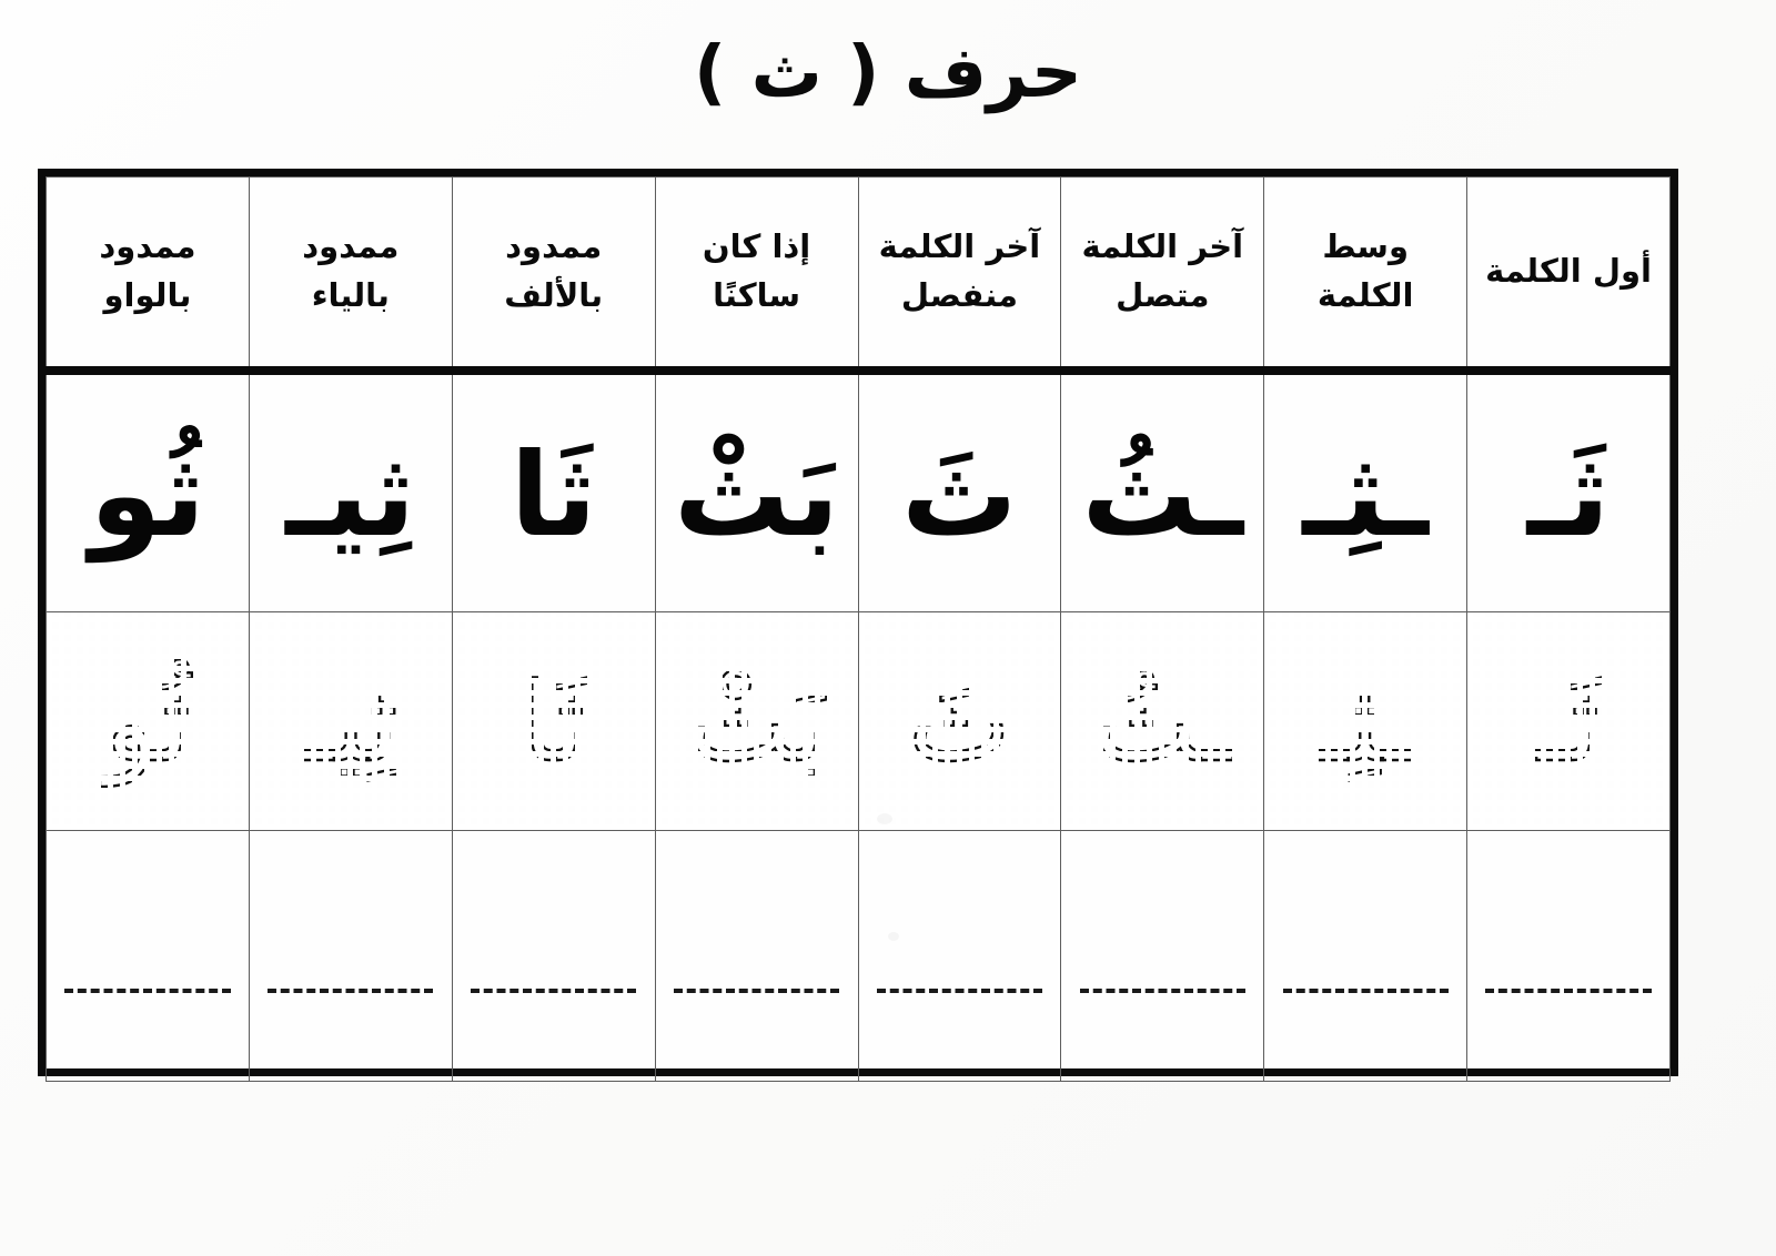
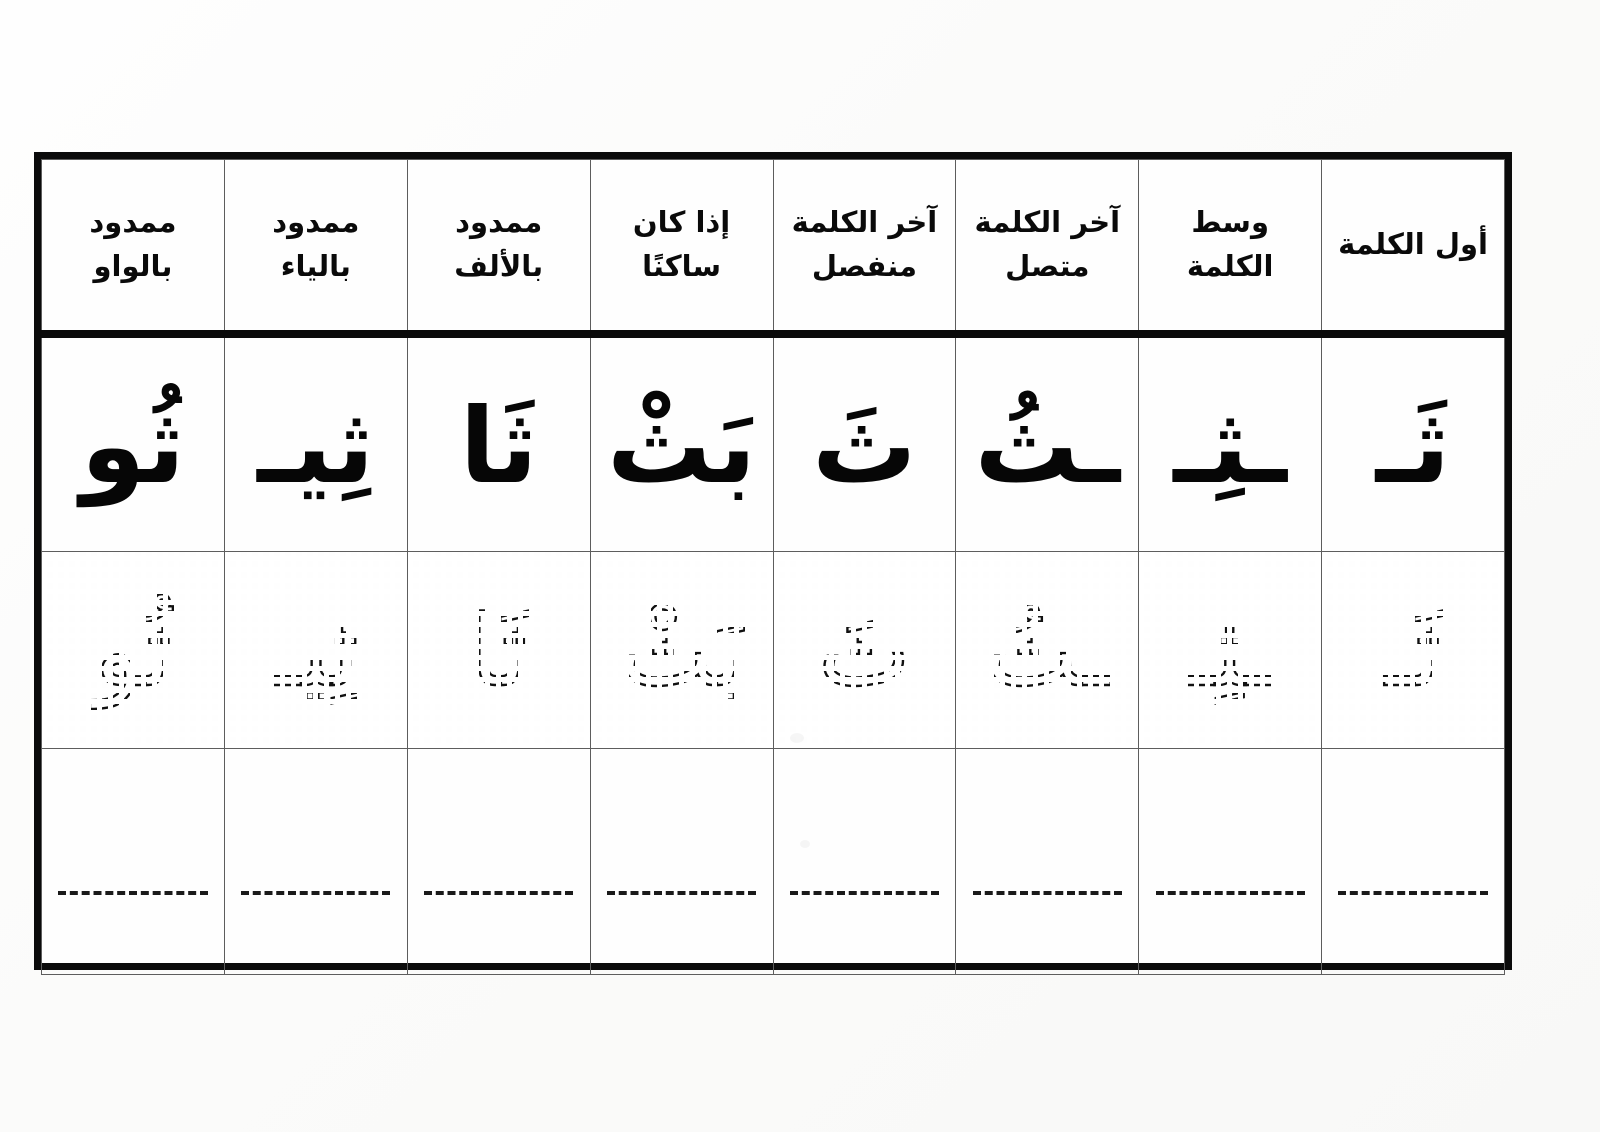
- حرف ( ث )
  أول الكلمة	وسط الكلمة	آخر الكلمة متصل	آخر الكلمة منفصل	إذا كان ساكنًا	ممدود بالألف	ممدود بالياء	ممدود بالواو
  ثَـ	ـثِـ	ـثُ	ثَ	بَثْ	ثَا	ثِيـ	ثُو
